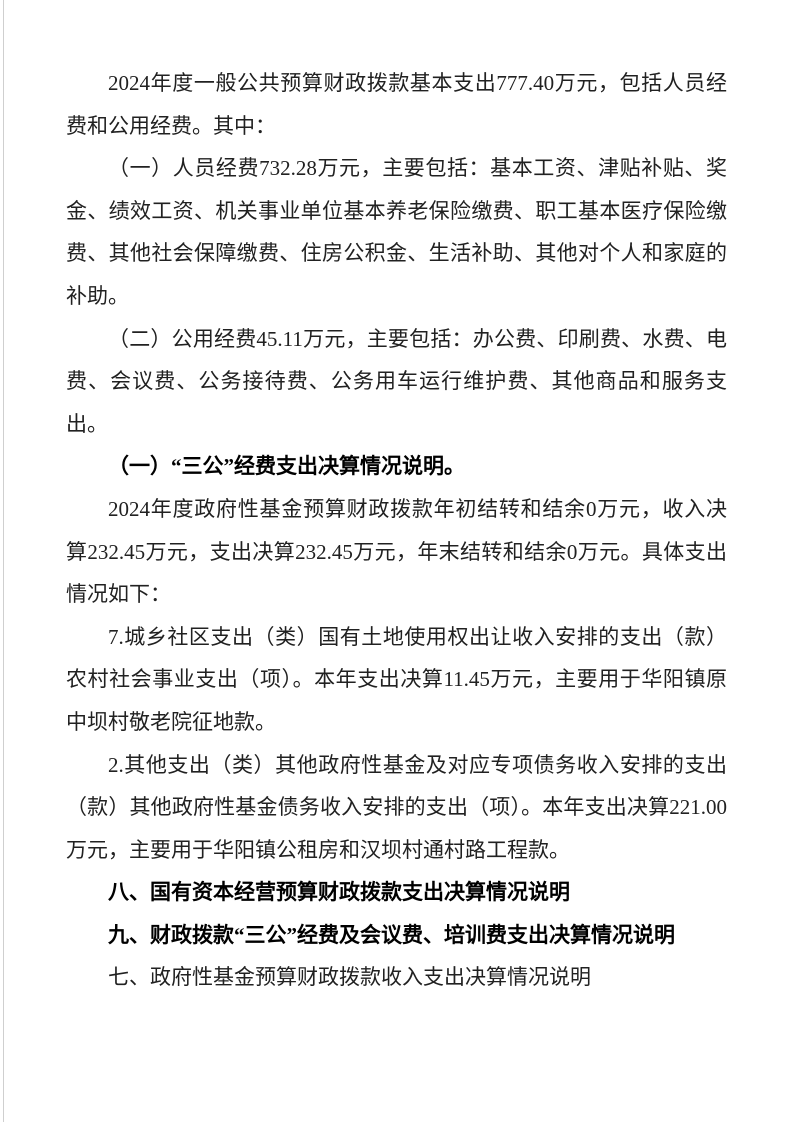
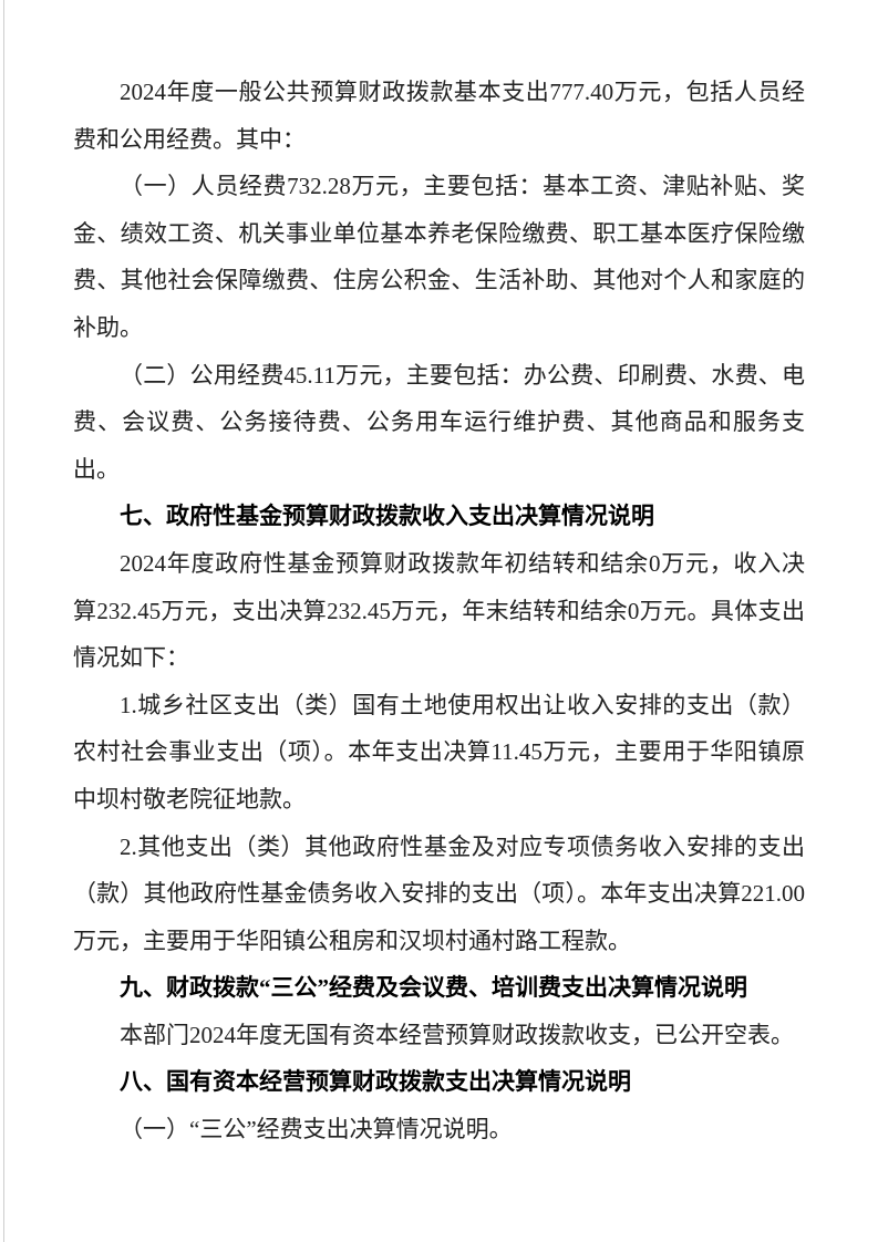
  2024年度一般公共预算财政拨款基本支出777.40万元，包括人员经费和公用经费。其中：
  （一）人员经费732.28万元，主要包括：基本工资、津贴补贴、奖金、绩效工资、机关事业单位基本养老保险缴费、职工基本医疗保险缴费、其他社会保障缴费、住房公积金、生活补助、其他对个人和家庭的补助。
  （二）公用经费45.11万元，主要包括：办公费、印刷费、水费、电费、会议费、公务接待费、公务用车运行维护费、其他商品和服务支出。
- （一）“三公”经费支出决算情况说明。
+ 七、政府性基金预算财政拨款收入支出决算情况说明
  2024年度政府性基金预算财政拨款年初结转和结余0万元，收入决算232.45万元，支出决算232.45万元，年末结转和结余0万元。具体支出情况如下：
- 7.城乡社区支出（类）国有土地使用权出让收入安排的支出（款）农村社会事业支出（项）。本年支出决算11.45万元，主要用于华阳镇原中坝村敬老院征地款。
+ 1.城乡社区支出（类）国有土地使用权出让收入安排的支出（款）农村社会事业支出（项）。本年支出决算11.45万元，主要用于华阳镇原中坝村敬老院征地款。
  2.其他支出（类）其他政府性基金及对应专项债务收入安排的支出（款）其他政府性基金债务收入安排的支出（项）。本年支出决算221.00万元，主要用于华阳镇公租房和汉坝村通村路工程款。
- 八、国有资本经营预算财政拨款支出决算情况说明
+ 九、财政拨款“三公”经费及会议费、培训费支出决算情况说明
+ 本部门2024年度无国有资本经营预算财政拨款收支，已公开空表。
- 九、财政拨款“三公”经费及会议费、培训费支出决算情况说明
+ 八、国有资本经营预算财政拨款支出决算情况说明
- 七、政府性基金预算财政拨款收入支出决算情况说明
+ （一）“三公”经费支出决算情况说明。
